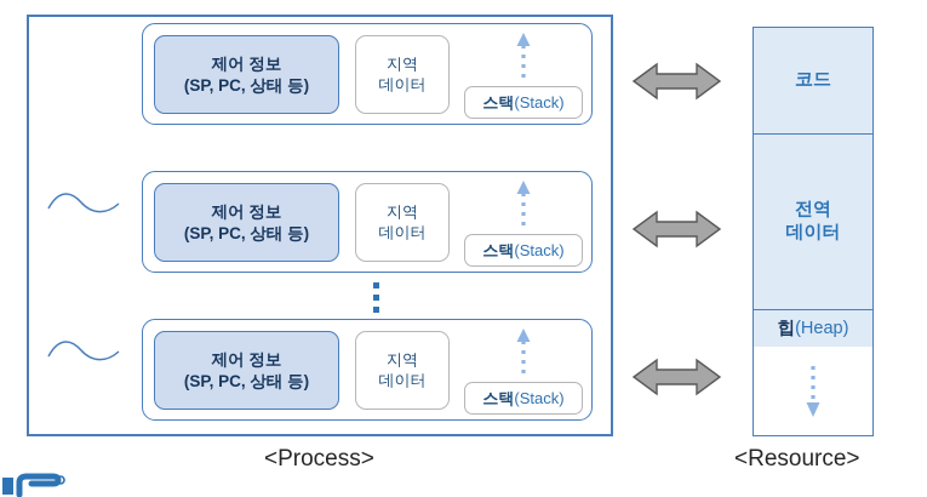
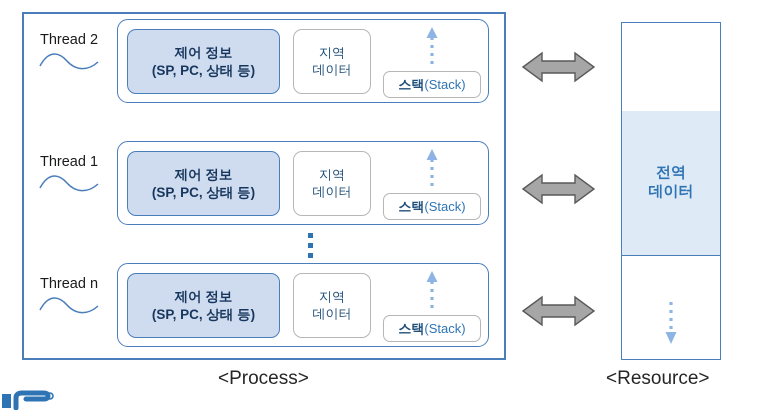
+ Thread 2
  제어 정보
  (SP, PC, 상태 등)
  지역
  데이터
  스택
  (Stack)
+ Thread 1
  제어 정보
  (SP, PC, 상태 등)
  지역
  데이터
  스택
  (Stack)
+ Thread n
  제어 정보
  (SP, PC, 상태 등)
  지역
  데이터
  스택
  (Stack)
- 코드
  전역
  데이터
- 힙
- (Heap)
  <Process>
  <Resource>
